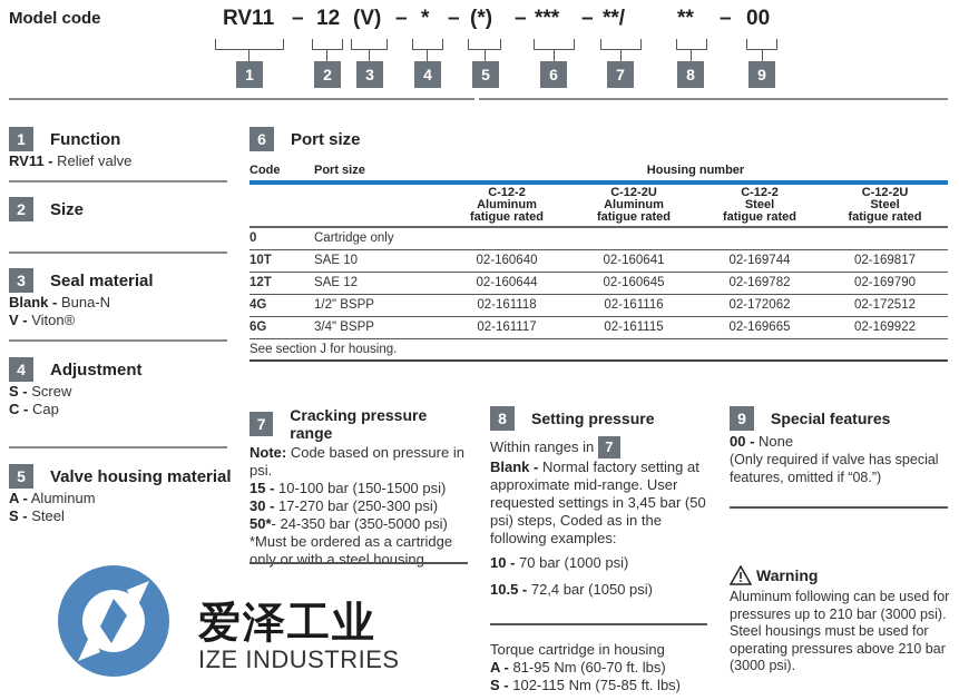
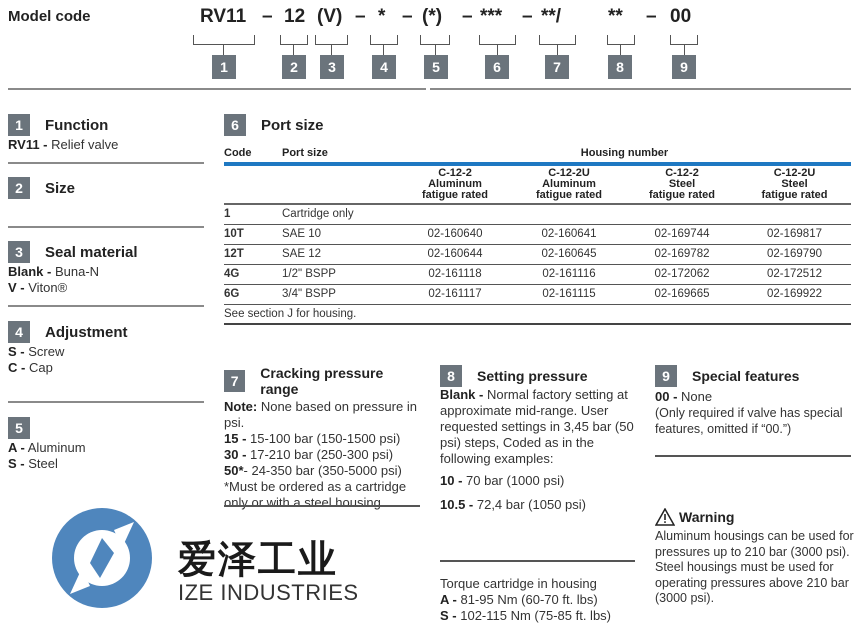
  Model code
  RV11
  –
  12
  (V)
  –
  *
  –
  (*)
  –
  ***
  –
  **/
  **
  –
  00
  1
  2
  3
  4
  5
  6
  7
  8
  9
  1
  Function
  RV11 - Relief valve
  2
  Size
  3
  Seal material
  Blank - Buna-N
  V - Viton®
  4
  Adjustment
  S - Screw
  C - Cap
  5
- Valve housing material
  A - Aluminum
  S - Steel
  6
  Port size
  Code	Port size	Housing number
  		C-12-2Aluminumfatigue rated	C-12-2UAluminumfatigue rated	C-12-2Steelfatigue rated	C-12-2USteelfatigue rated
- 0	Cartridge only
+ 1	Cartridge only
  10T	SAE 10	02-160640	02-160641	02-169744	02-169817
  12T	SAE 12	02-160644	02-160645	02-169782	02-169790
  4G	1/2" BSPP	02-161118	02-161116	02-172062	02-172512
  6G	3/4" BSPP	02-161117	02-161115	02-169665	02-169922
  See section J for housing.
  7
  Cracking pressure range
- Note: Code based on pressure in psi.
+ Note: None based on pressure in psi.
- 15 - 10-100 bar (150-1500 psi)
+ 15 - 15-100 bar (150-1500 psi)
- 30 - 17-270 bar (250-300 psi)
+ 30 - 17-210 bar (250-300 psi)
  50*- 24-350 bar (350-5000 psi)
  *Must be ordered as a cartridge only or with a steel housing.
  8
  Setting pressure
- Within ranges in 7
  Blank - Normal factory setting at approximate mid-range. User requested settings in 3,45 bar (50 psi) steps, Coded as in the following examples:
  10 - 70 bar (1000 psi)
  10.5 - 72,4 bar (1050 psi)
  Torque cartridge in housing
  A - 81-95 Nm (60-70 ft. lbs)
  S - 102-115 Nm (75-85 ft. lbs)
  9
  Special features
  00 - None
- (Only required if valve has special features, omitted if “08.”)
+ (Only required if valve has special features, omitted if “00.”)
  Warning
- Aluminum following can be used for pressures up to 210 bar (3000 psi). Steel housings must be used for operating pressures above 210 bar (3000 psi).
+ Aluminum housings can be used for pressures up to 210 bar (3000 psi). Steel housings must be used for operating pressures above 210 bar (3000 psi).
  爱泽工业
  IZE INDUSTRIES
